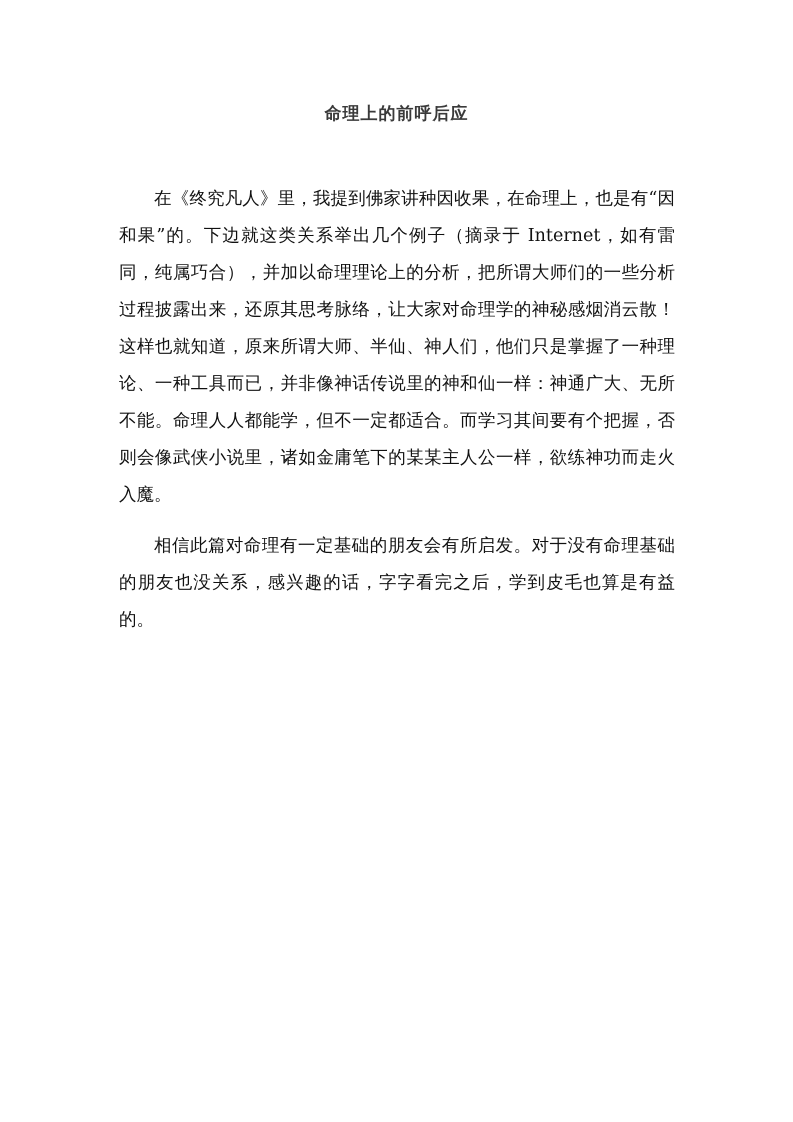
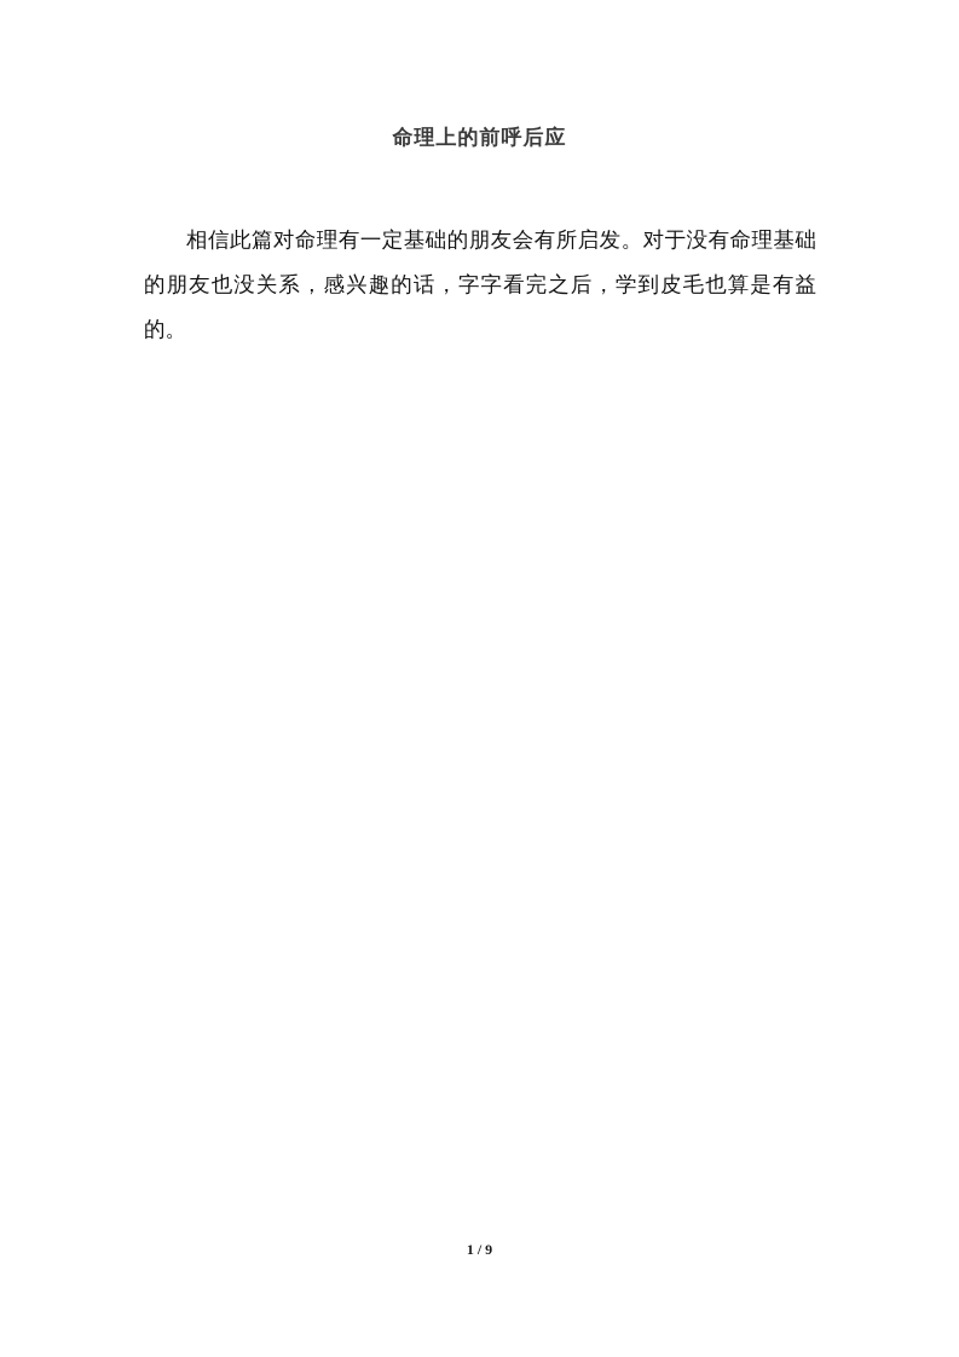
  命理上的前呼后应
- 在《终究凡人》里，我提到佛家讲种因收果，在命理上，也是有“因和果”的。下边就这类关系举出几个例子（摘录于 Internet，如有雷同，纯属巧合），并加以命理理论上的分析，把所谓大师们的一些分析过程披露出来，还原其思考脉络，让大家对命理学的神秘感烟消云散！这样也就知道，原来所谓大师、半仙、神人们，他们只是掌握了一种理论、一种工具而已，并非像神话传说里的神和仙一样：神通广大、无所不能。命理人人都能学，但不一定都适合。而学习其间要有个把握，否则会像武侠小说里，诸如金庸笔下的某某主人公一样，欲练神功而走火入魔。
  相信此篇对命理有一定基础的朋友会有所启发。对于没有命理基础的朋友也没关系，感兴趣的话，字字看完之后，学到皮毛也算是有益的。
+ 1 / 9
